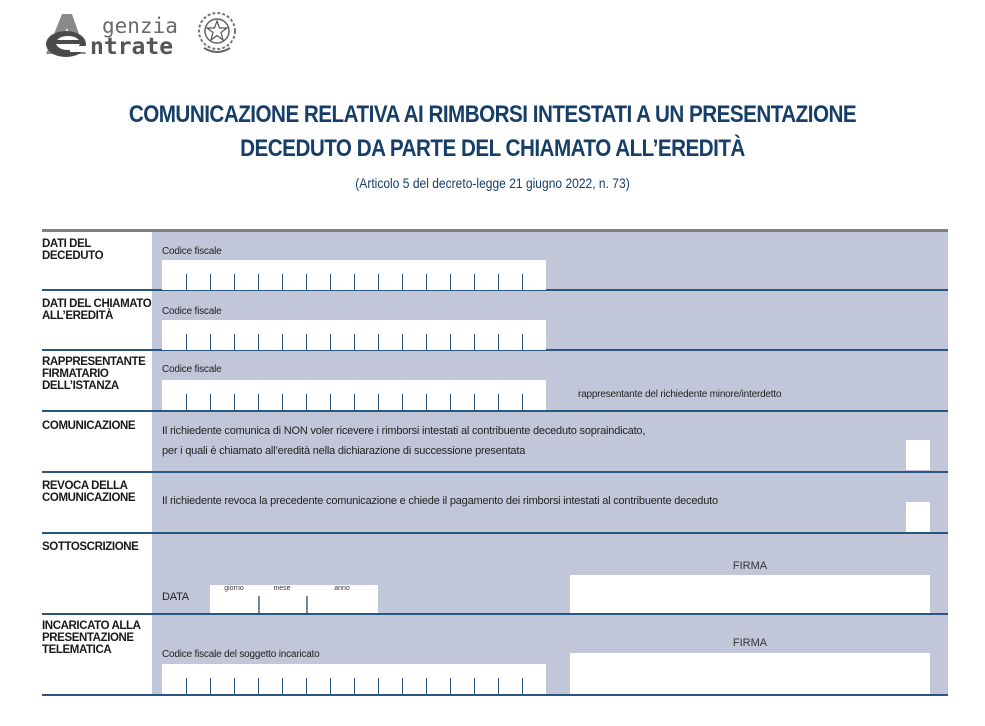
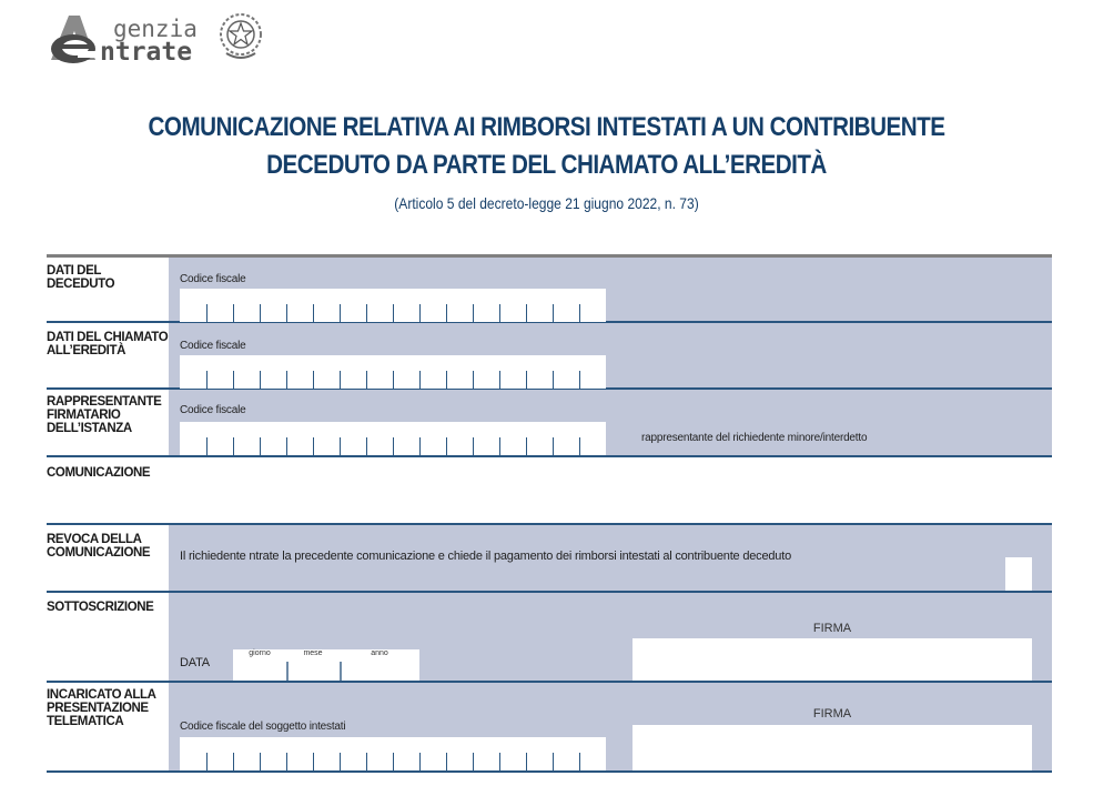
  genzia
  ntrate
- COMUNICAZIONE RELATIVA AI RIMBORSI INTESTATI A UN PRESENTAZIONE
+ COMUNICAZIONE RELATIVA AI RIMBORSI INTESTATI A UN CONTRIBUENTE
  DECEDUTO DA PARTE DEL CHIAMATO ALL’EREDITÀ
  (Articolo 5 del decreto-legge 21 giugno 2022, n. 73)
  DATI DEL DECEDUTO
  Codice fiscale
  DATI DEL CHIAMATO
  ALL’EREDITÀ
  Codice fiscale
  RAPPRESENTANTE
  FIRMATARIO
  DELL’ISTANZA
  Codice fiscale
  rappresentante del richiedente minore/interdetto
  COMUNICAZIONE
- Il richiedente comunica di NON voler ricevere i rimborsi intestati al contribuente deceduto sopraindicato,
- per i quali è chiamato all’eredità nella dichiarazione di successione presentata
  REVOCA DELLA
  COMUNICAZIONE
- Il richiedente revoca la precedente comunicazione e chiede il pagamento dei rimborsi intestati al contribuente deceduto
+ Il richiedente ntrate la precedente comunicazione e chiede il pagamento dei rimborsi intestati al contribuente deceduto
  SOTTOSCRIZIONE
  DATA
  FIRMA
  INCARICATO ALLA
  PRESENTAZIONE
  TELEMATICA
- Codice fiscale del soggetto incaricato
+ Codice fiscale del soggetto intestati
  FIRMA
